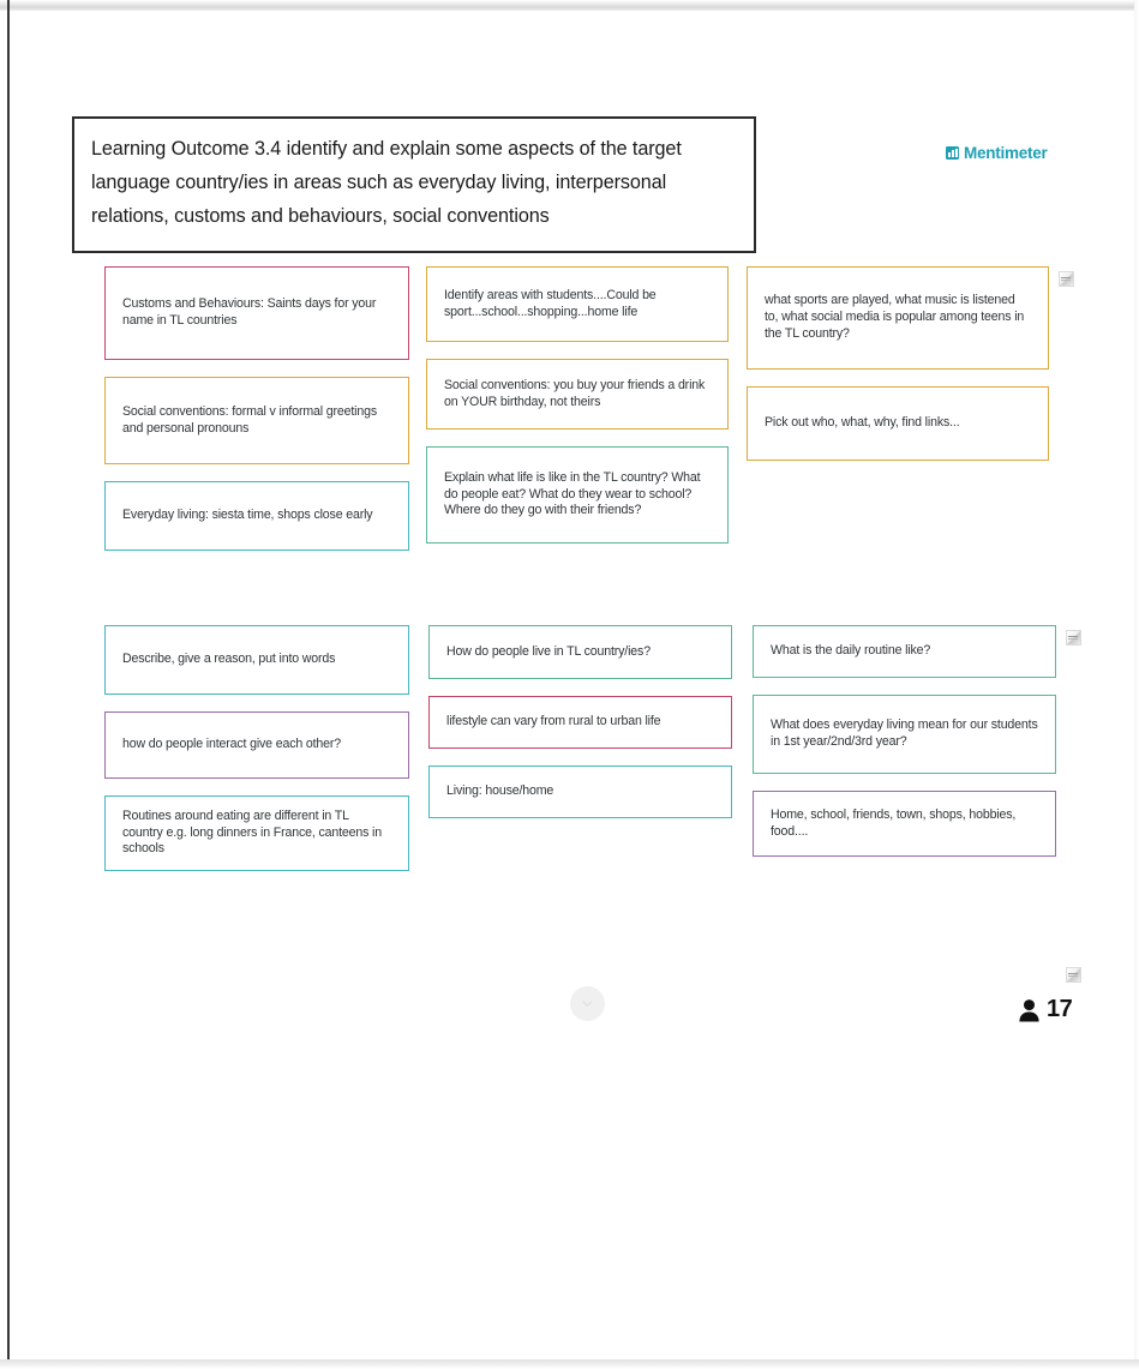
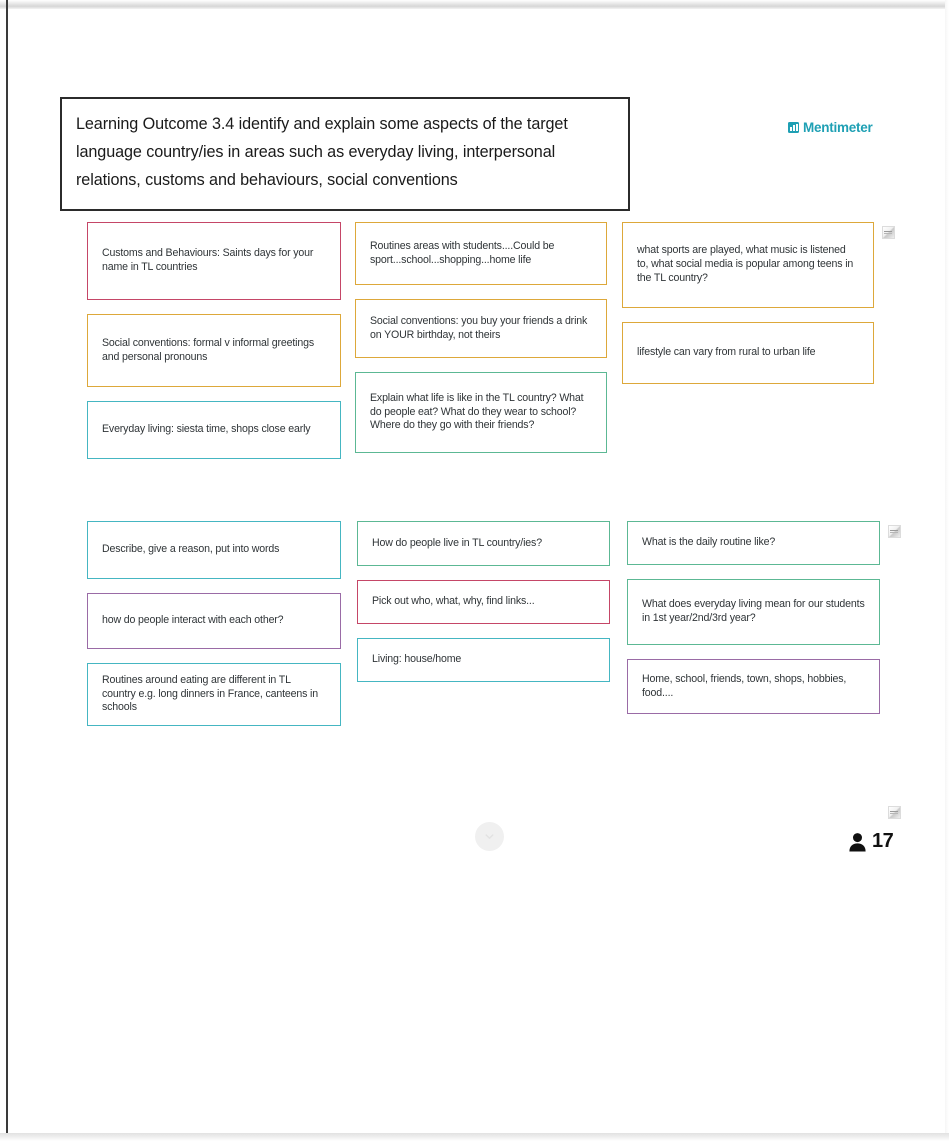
  Learning Outcome 3.4 identify and explain some aspects of the target language country/ies in areas such as everyday living, interpersonal relations, customs and behaviours, social conventions
  Mentimeter
  Customs and Behaviours: Saints days for your name in TL countries
  Social conventions: formal v informal greetings and personal pronouns
  Everyday living: siesta time, shops close early
- Identify areas with students....Could be sport...school...shopping...home life
+ Routines areas with students....Could be sport...school...shopping...home life
  Social conventions: you buy your friends a drink on YOUR birthday, not theirs
  Explain what life is like in the TL country? What do people eat? What do they wear to school? Where do they go with their friends?
  what sports are played, what music is listened to, what social media is popular among teens in the TL country?
- Pick out who, what, why, find links...
+ lifestyle can vary from rural to urban life
  Describe, give a reason, put into words
- how do people interact give each other?
+ how do people interact with each other?
  Routines around eating are different in TL country e.g. long dinners in France, canteens in schools
  How do people live in TL country/ies?
- lifestyle can vary from rural to urban life
+ Pick out who, what, why, find links...
  Living: house/home
  What is the daily routine like?
  What does everyday living mean for our students in 1st year/2nd/3rd year?
  Home, school, friends, town, shops, hobbies, food....
  17
